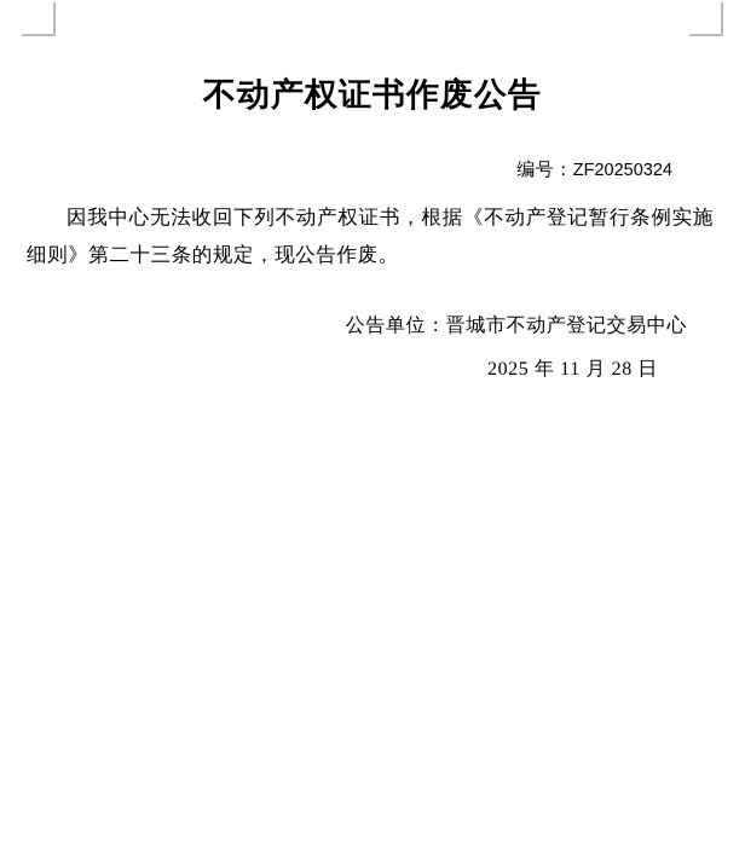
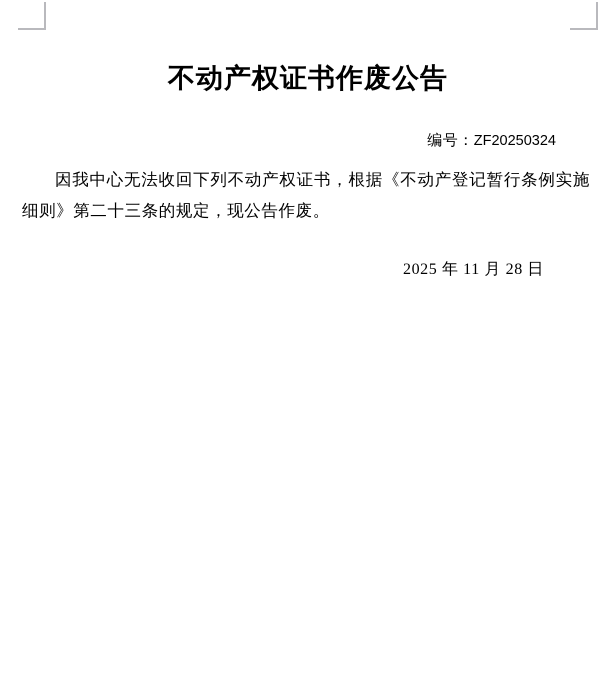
  不动产权证书作废公告
  编号：ZF20250324
  因我中心无法收回下列不动产权证书，根据《不动产登记暂行条例实施细则》第二十三条的规定，现公告作废。
- 公告单位：晋城市不动产登记交易中心
  2025 年 11 月 28 日
